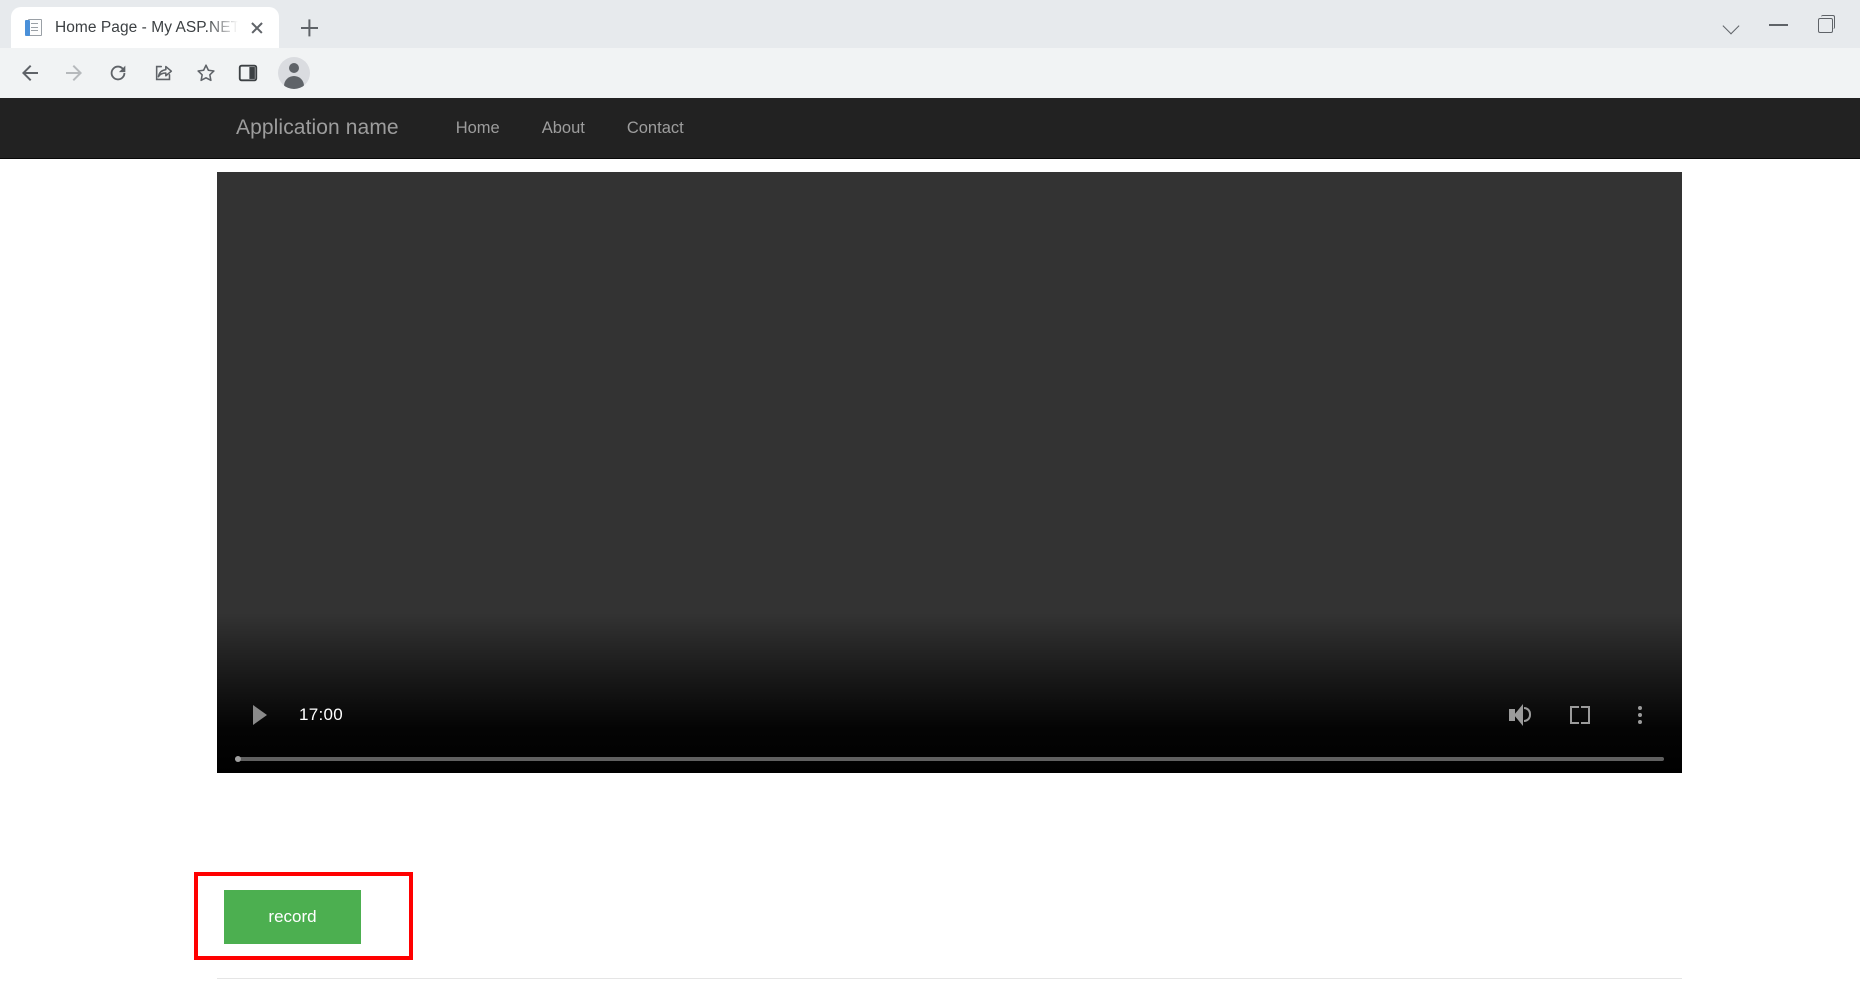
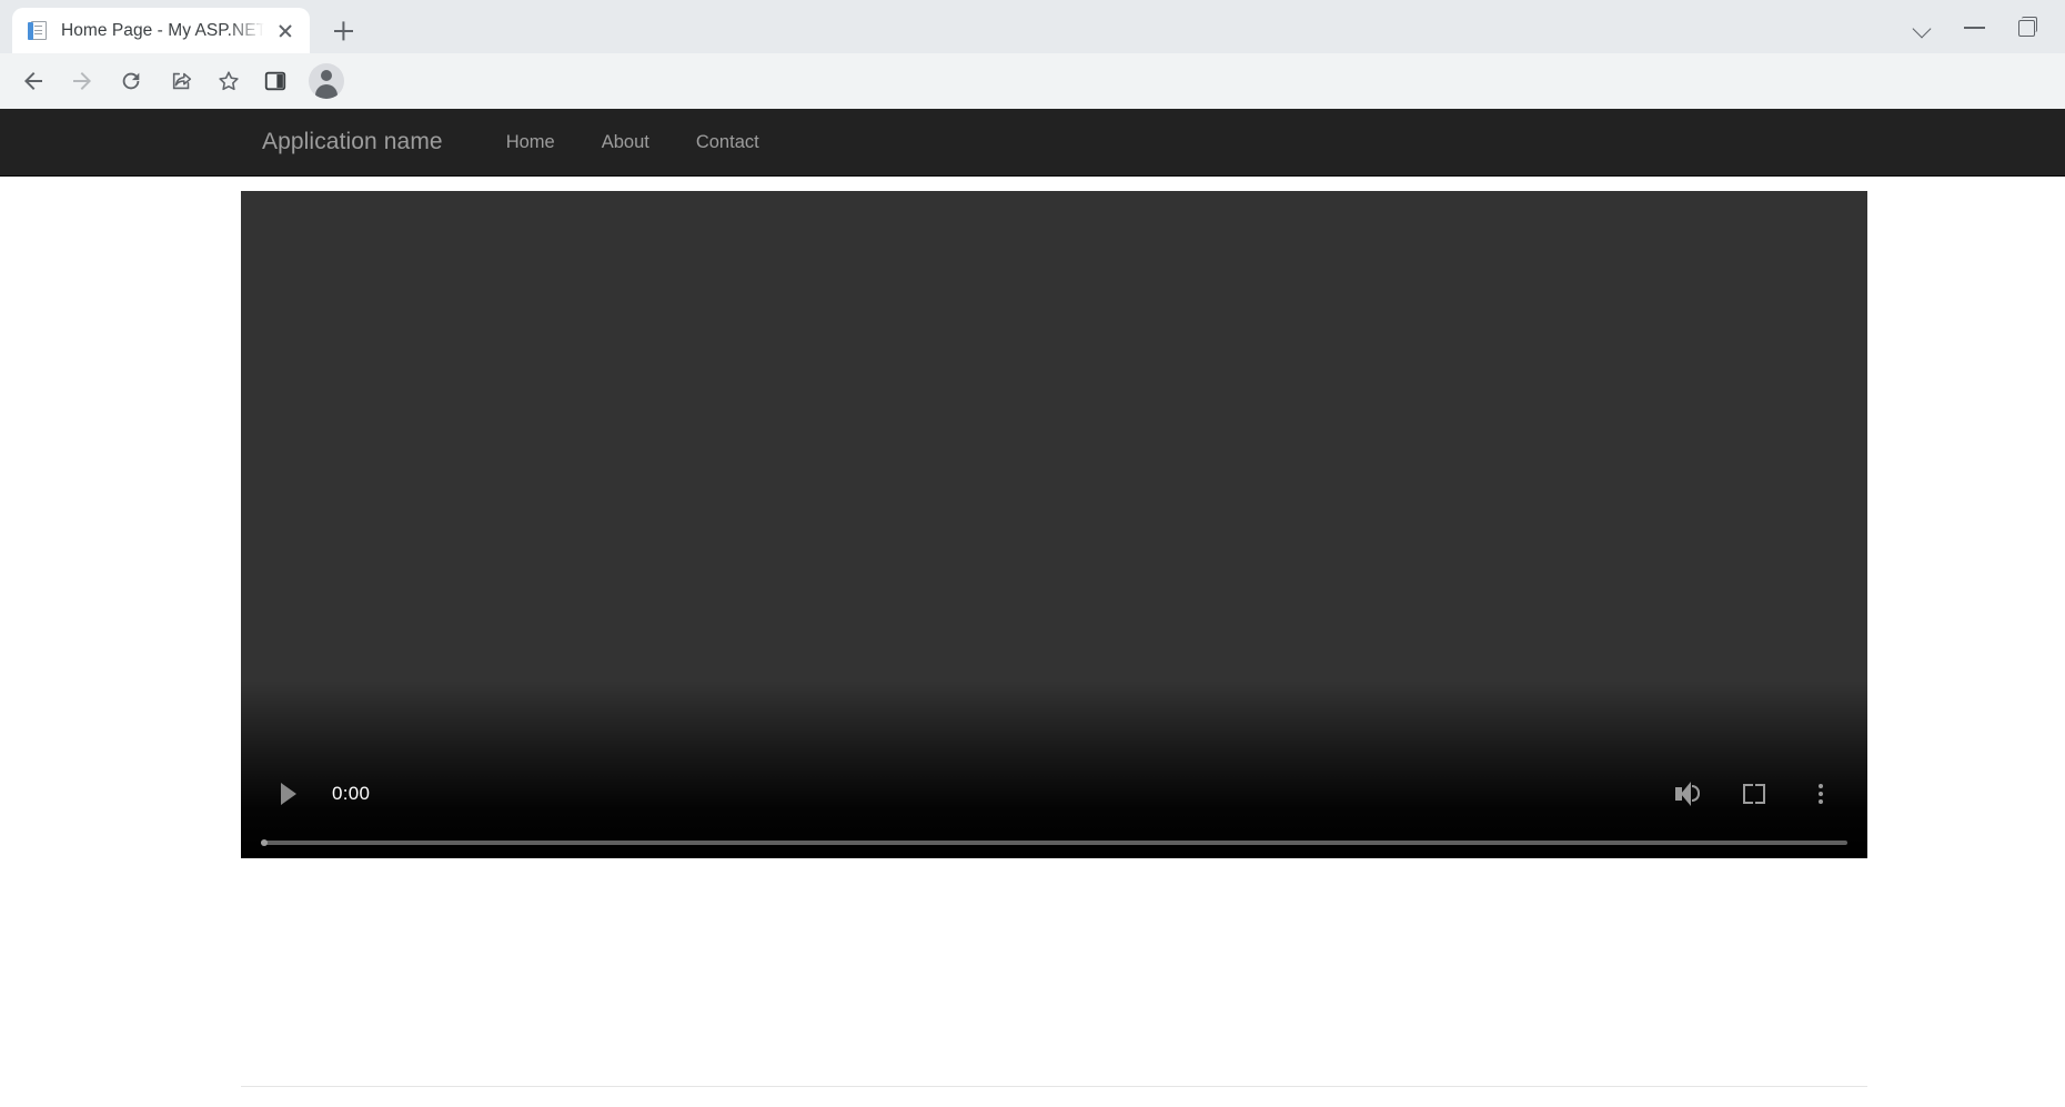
  Home Page - My ASP.NET
  Application name
  Home
  About
  Contact
- 17:00
+ 0:00
- record
